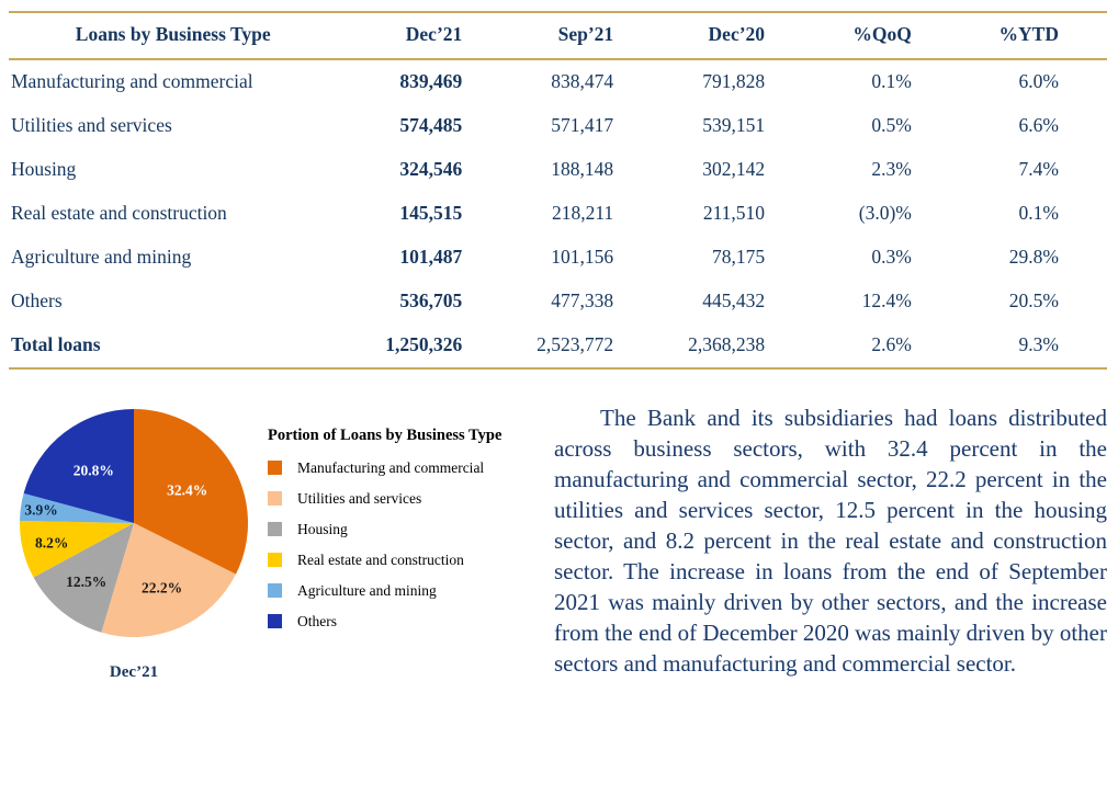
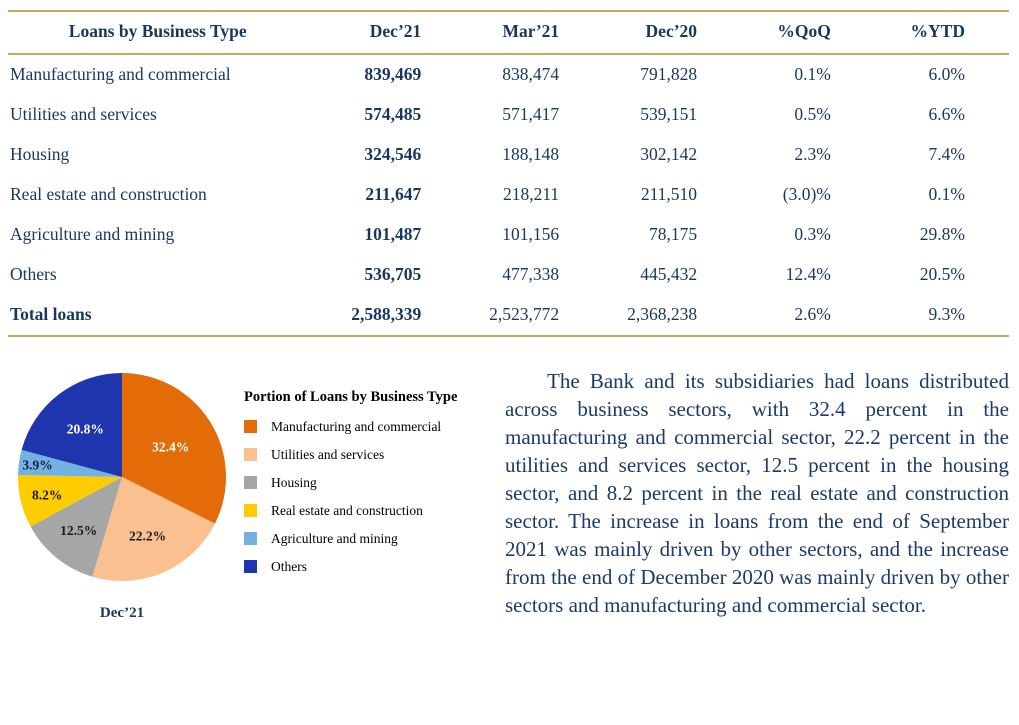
- Loans by Business Type	Dec’21	Sep’21	Dec’20	%QoQ	%YTD
+ Loans by Business Type	Dec’21	Mar’21	Dec’20	%QoQ	%YTD
  Manufacturing and commercial	839,469	838,474	791,828	0.1%	6.0%
  Utilities and services	574,485	571,417	539,151	0.5%	6.6%
  Housing	324,546	188,148	302,142	2.3%	7.4%
- Real estate and construction	145,515	218,211	211,510	(3.0)%	0.1%
+ Real estate and construction	211,647	218,211	211,510	(3.0)%	0.1%
  Agriculture and mining	101,487	101,156	78,175	0.3%	29.8%
  Others	536,705	477,338	445,432	12.4%	20.5%
- Total loans	1,250,326	2,523,772	2,368,238	2.6%	9.3%
+ Total loans	2,588,339	2,523,772	2,368,238	2.6%	9.3%
  32.4%
  22.2%
  12.5%
  8.2%
  3.9%
  20.8%
  Dec’21
  Portion of Loans by Business Type
  Manufacturing and commercial
  Utilities and services
  Housing
  Real estate and construction
  Agriculture and mining
  Others
  The Bank and its subsidiaries had loans distributed across business sectors, with 32.4 percent in the manufacturing and commercial sector, 22.2 percent in the utilities and services sector, 12.5 percent in the housing sector, and 8.2 percent in the real estate and construction sector. The increase in loans from the end of September 2021 was mainly driven by other sectors, and the increase from the end of December 2020 was mainly driven by other sectors and manufacturing and commercial sector.
